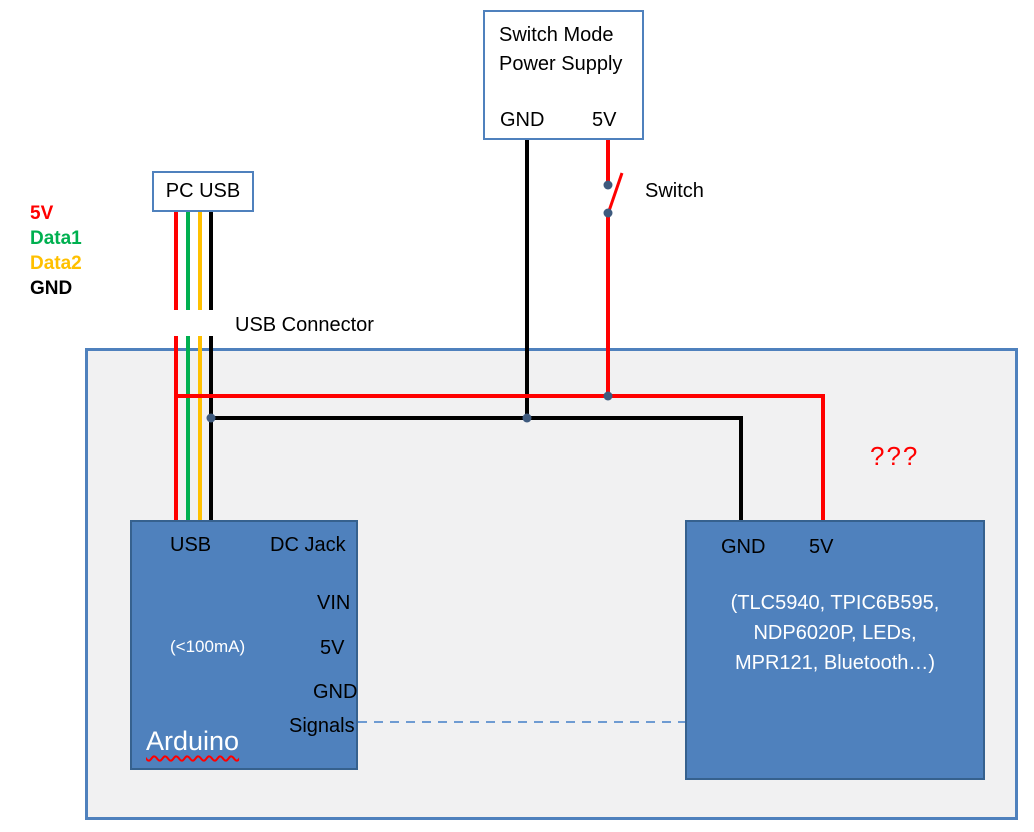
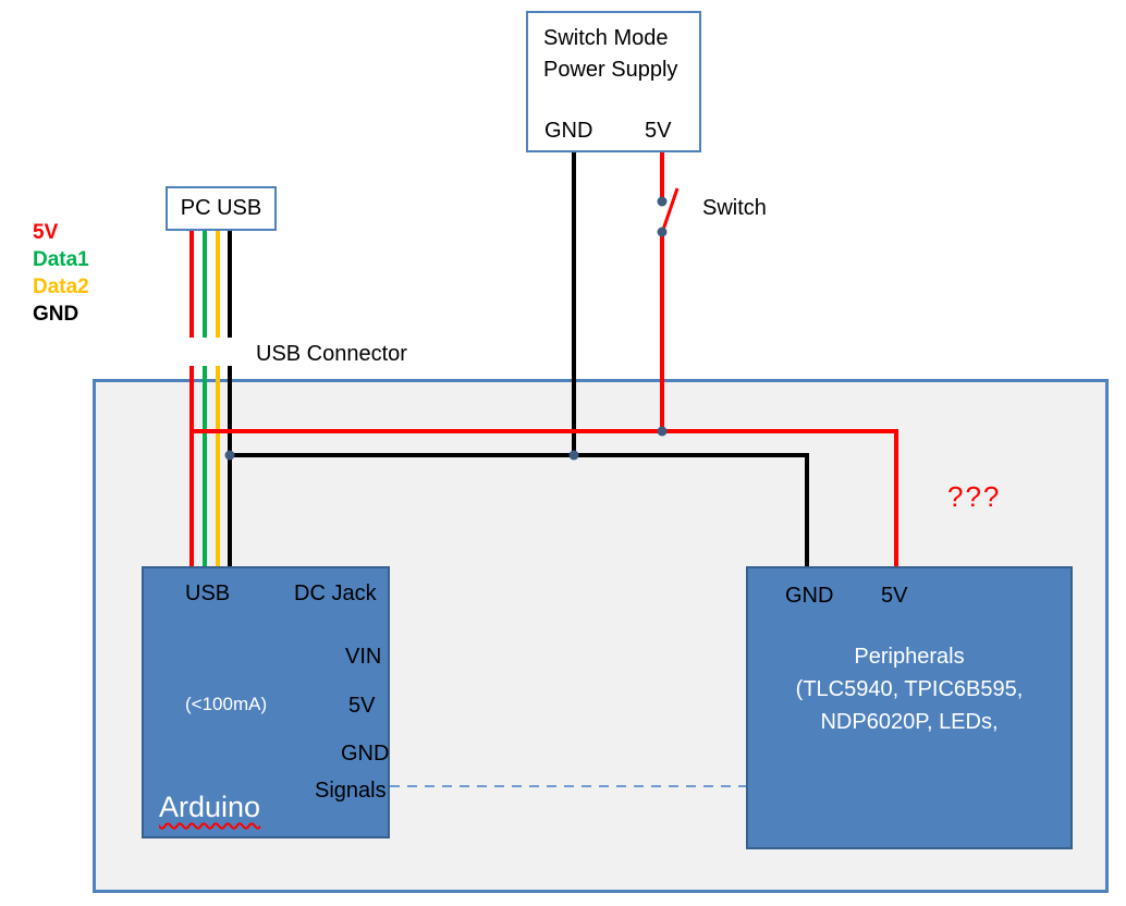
  Switch Mode
  Power Supply
  GND
  5V
  PC USB
  5V
  Data1
  Data2
  GND
  USB Connector
  Switch
  ???
  USB
  DC Jack
  VIN
  5V
  GND
  Signals
  (<100mA)
  Arduino
  GND
  5V
+ Peripherals
  (TLC5940, TPIC6B595,
  NDP6020P, LEDs,
- MPR121, Bluetooth…)
